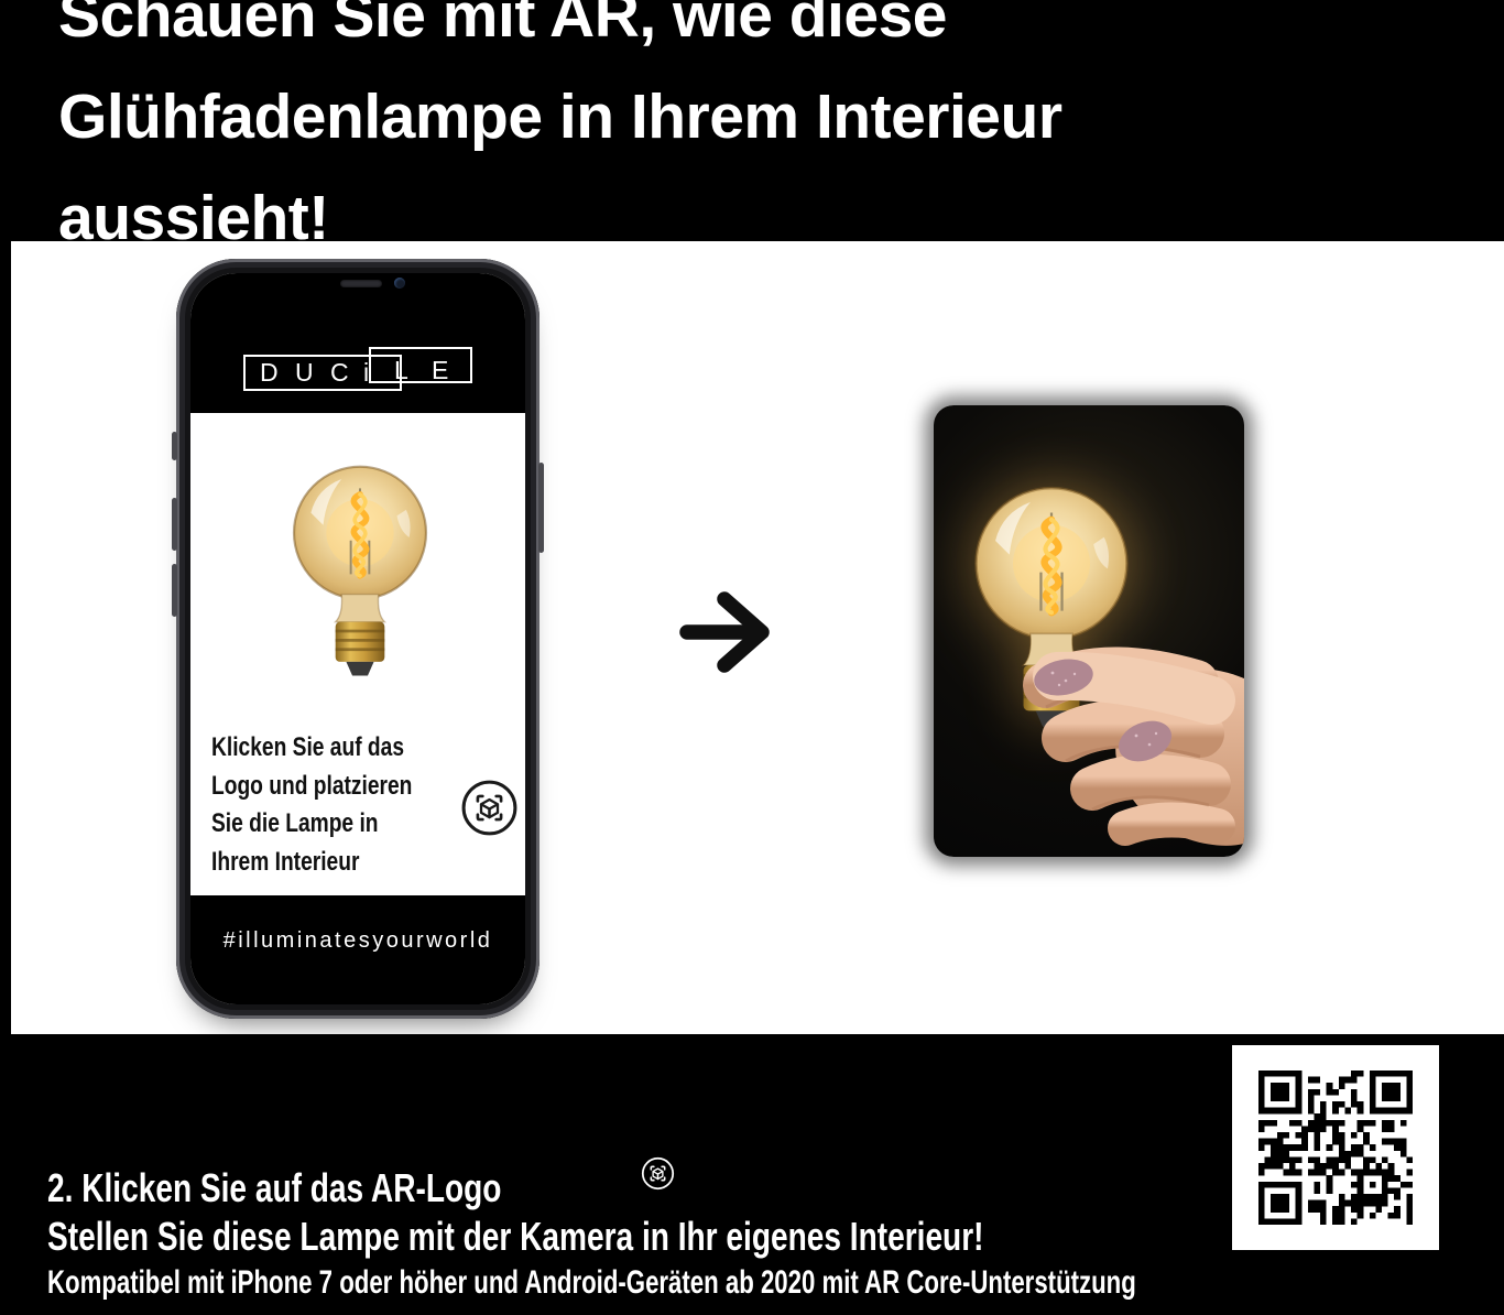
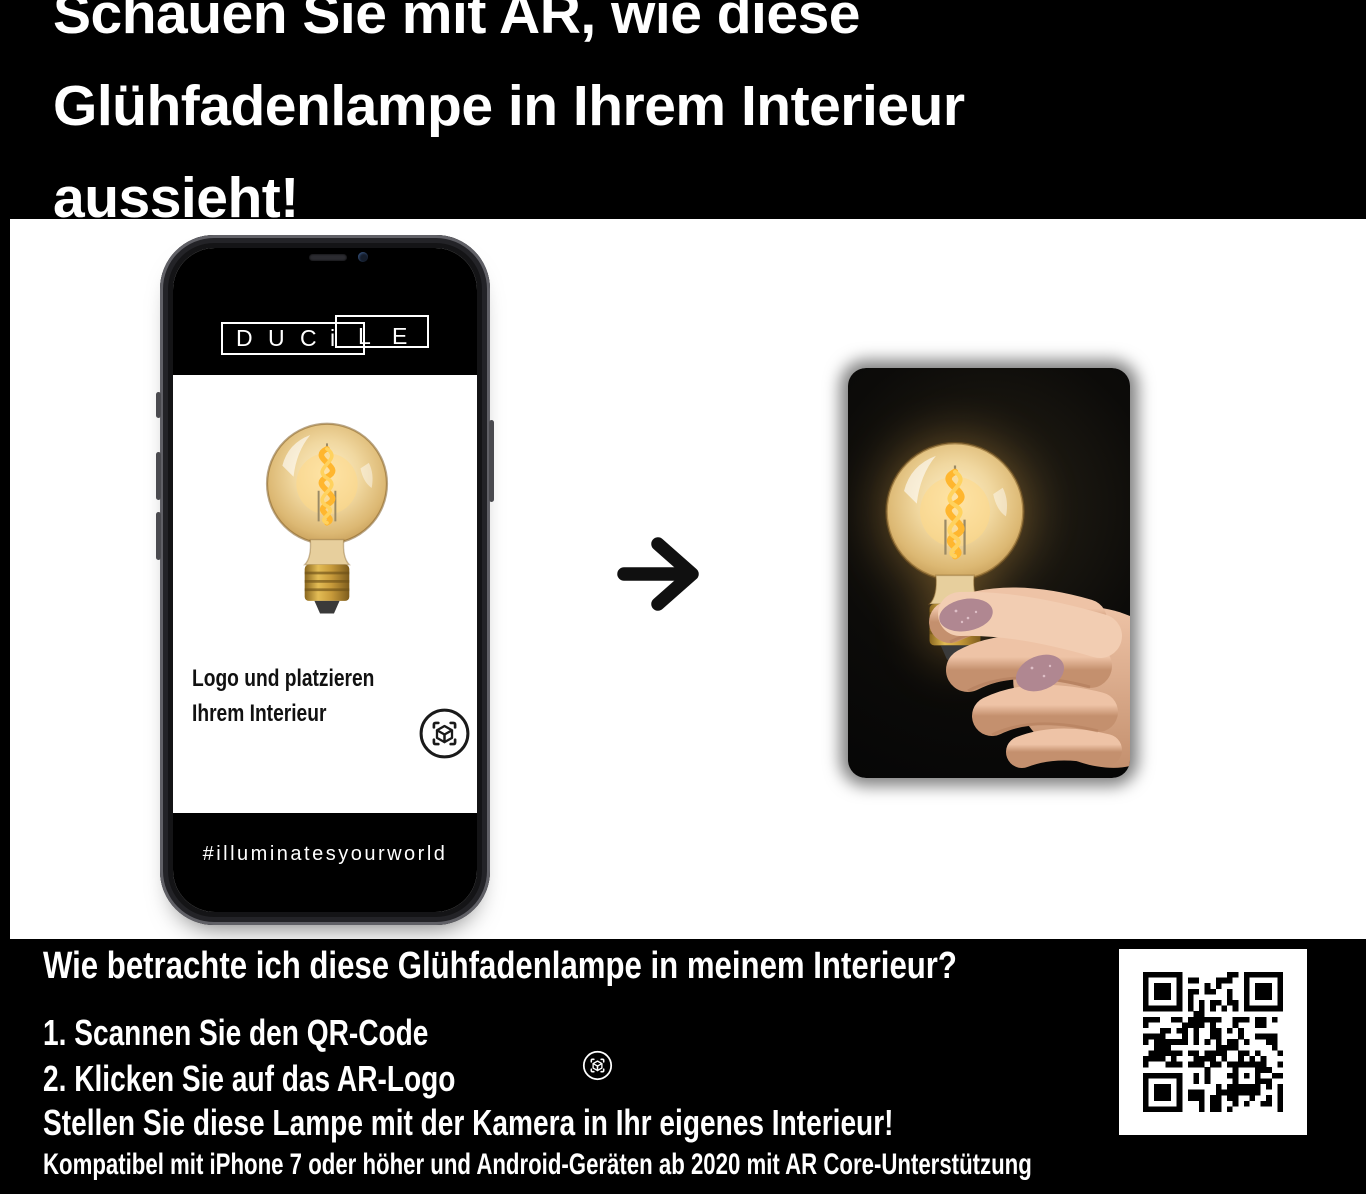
  Schauen Sie mit AR, wie diese
  Glühfadenlampe in Ihrem Interieur
  aussieht!
  D
  U
  C
  i
  L
  E
- Klicken Sie auf das
  Logo und platzieren
- Sie die Lampe in
  Ihrem Interieur
  #illuminatesyourworld
+ Wie betrachte ich diese Glühfadenlampe in meinem Interieur?
+ 1. Scannen Sie den QR-Code
  2. Klicken Sie auf das AR-Logo
  Stellen Sie diese Lampe mit der Kamera in Ihr eigenes Interieur!
  Kompatibel mit iPhone 7 oder höher und Android-Geräten ab 2020 mit AR Core-Unterstützung
